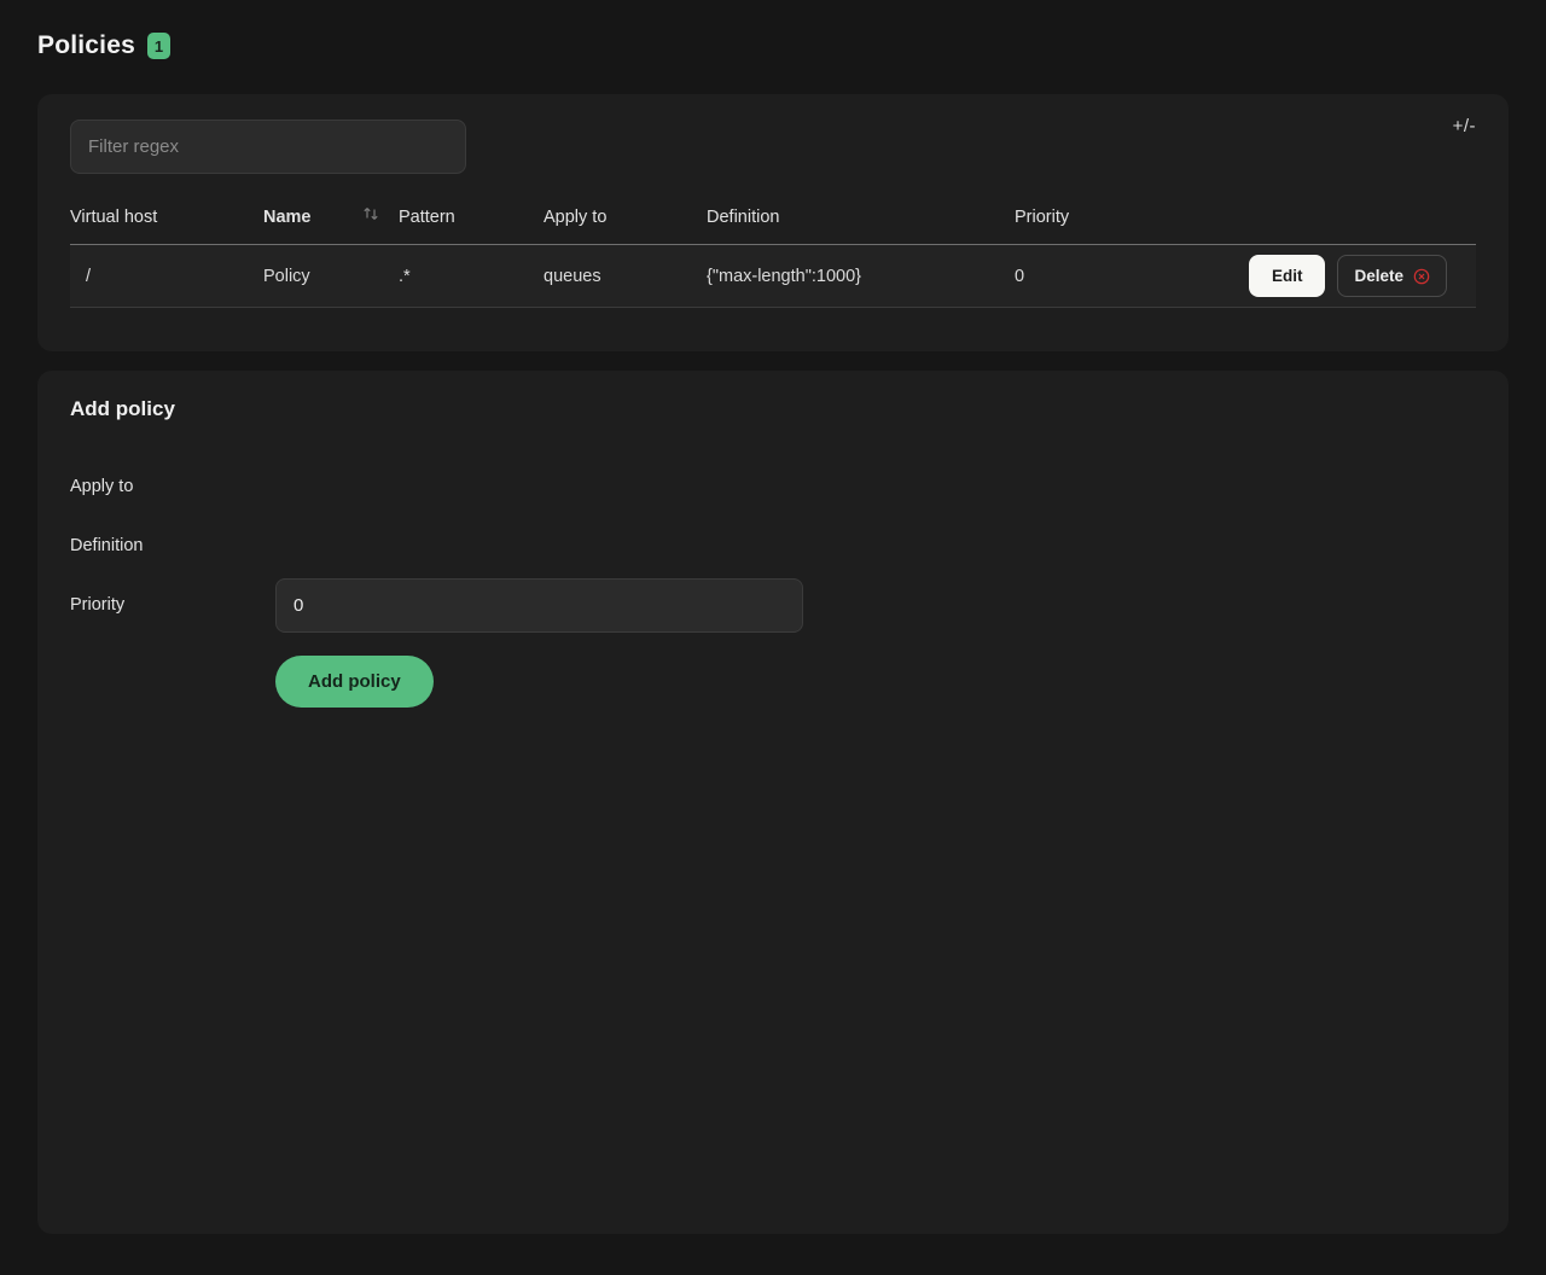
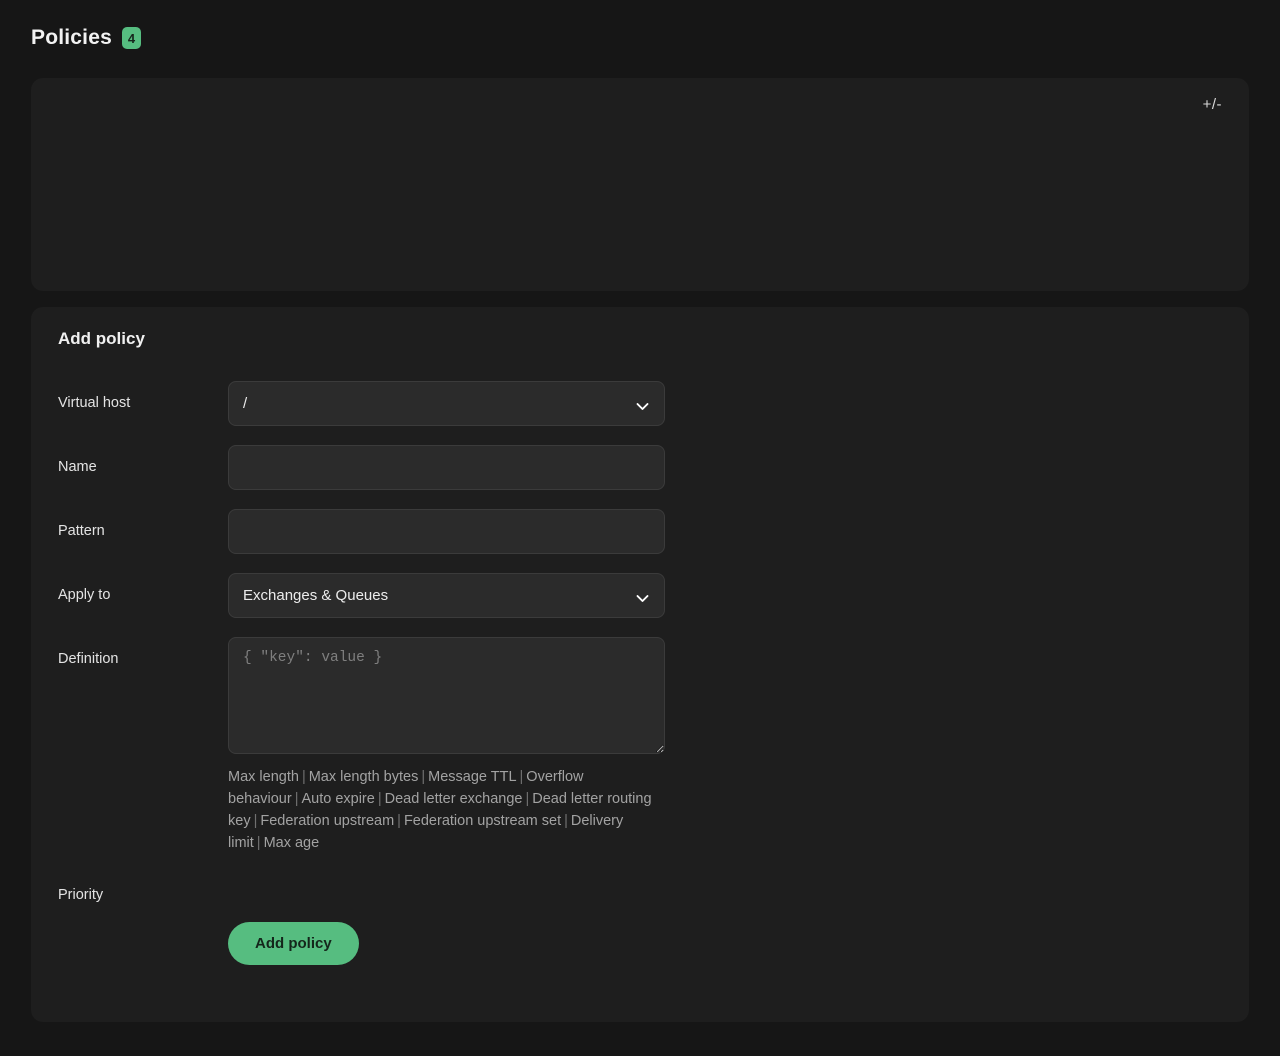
  Policies
- 1
+ 4
- Filter regex
  +/-
- Virtual host	Name		Pattern	Apply to	Definition	Priority
- /	Policy		.*	queues	{"max-length":1000}	0	Edit Delete
  Add policy
+ Virtual host
+ /
+ Name
+ Pattern
  Apply to
+ Exchanges & Queues
  Definition
+ { "key": value }
+ Max length | Max length bytes | Message TTL | Overflow behaviour | Auto expire | Dead letter exchange | Dead letter routing key | Federation upstream | Federation upstream set | Delivery limit | Max age
  Priority
- 0
  Add policy
